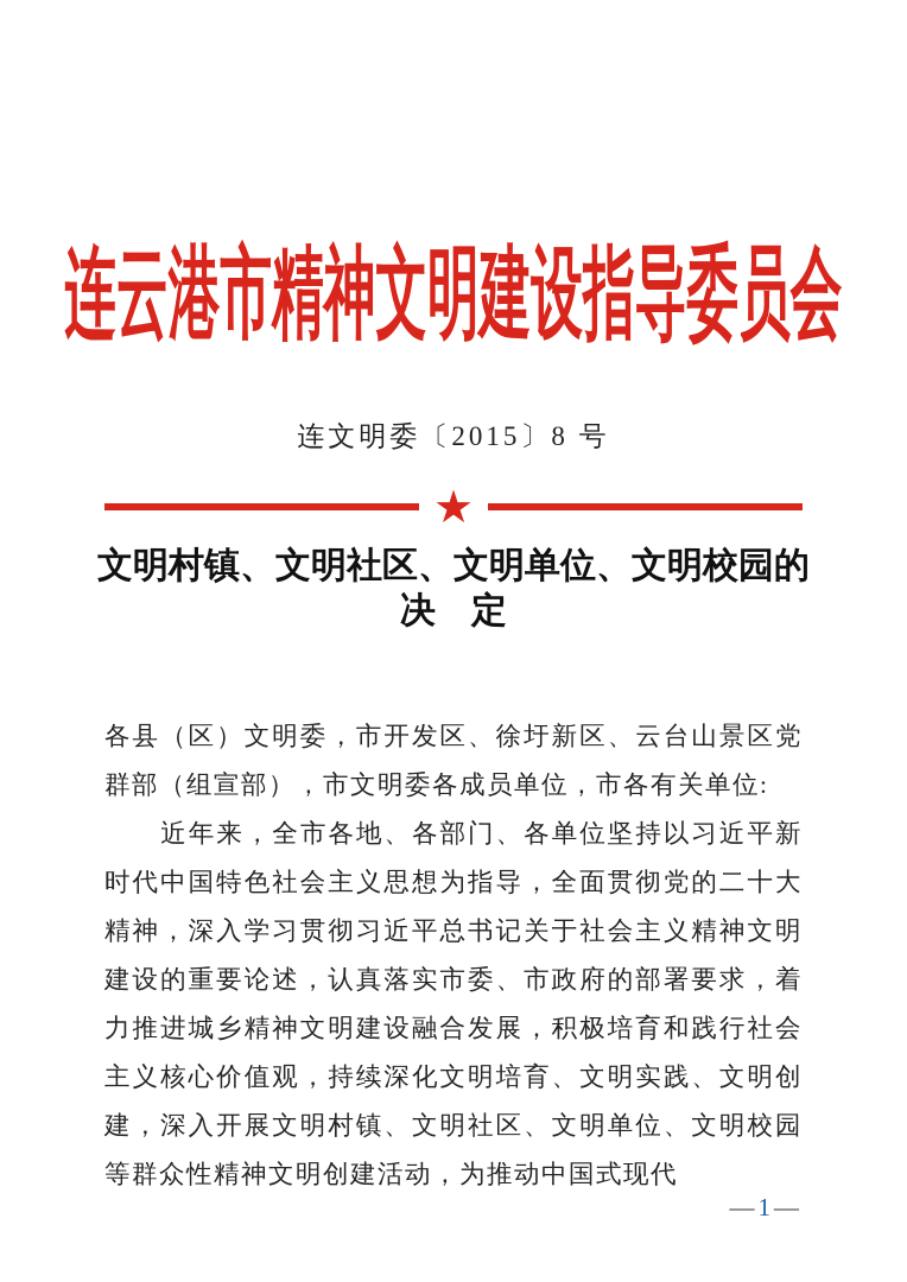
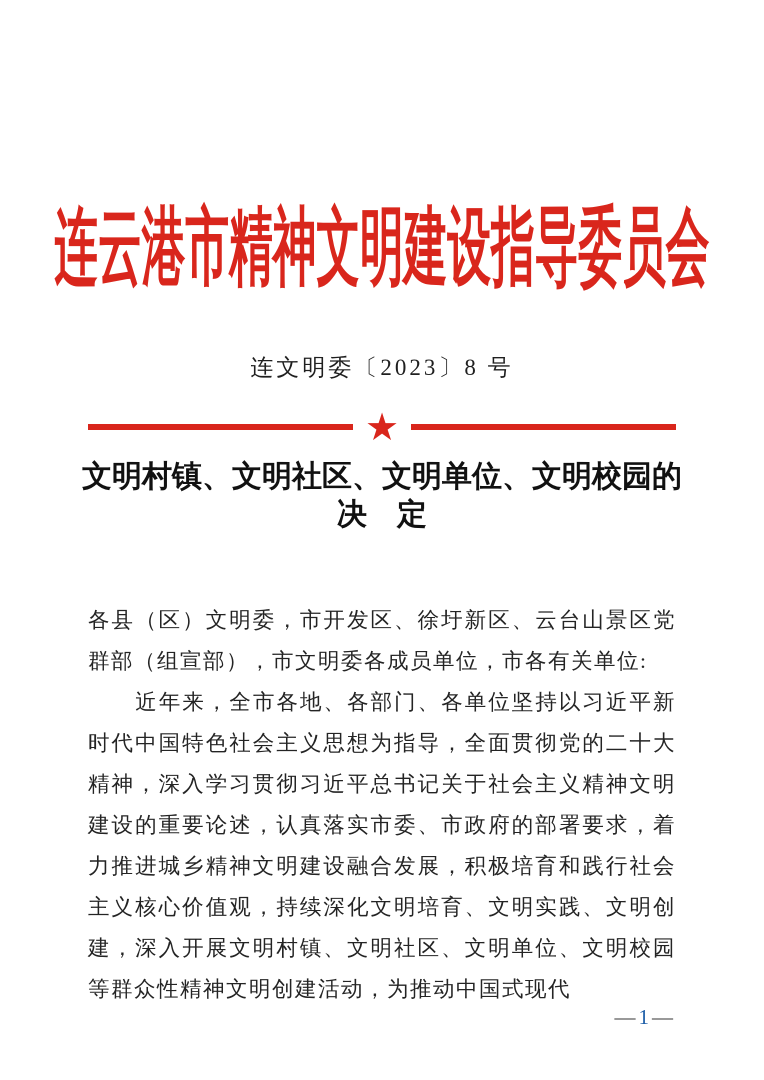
  连云港市精神文明建设指导委员会
- 连文明委〔2015〕8 号
+ 连文明委〔2023〕8 号
  ★
  文明村镇、文明社区、文明单位、文明校园的
  决 定
  各县（区）文明委，市开发区、徐圩新区、云台山景区党群部（组宣部），市文明委各成员单位，市各有关单位:
  近年来，全市各地、各部门、各单位坚持以习近平新时代中国特色社会主义思想为指导，全面贯彻党的二十大精神，深入学习贯彻习近平总书记关于社会主义精神文明建设的重要论述，认真落实市委、市政府的部署要求，着力推进城乡精神文明建设融合发展，积极培育和践行社会主义核心价值观，持续深化文明培育、文明实践、文明创建，深入开展文明村镇、文明社区、文明单位、文明校园等群众性精神文明创建活动，为推动中国式现代
  —1—
